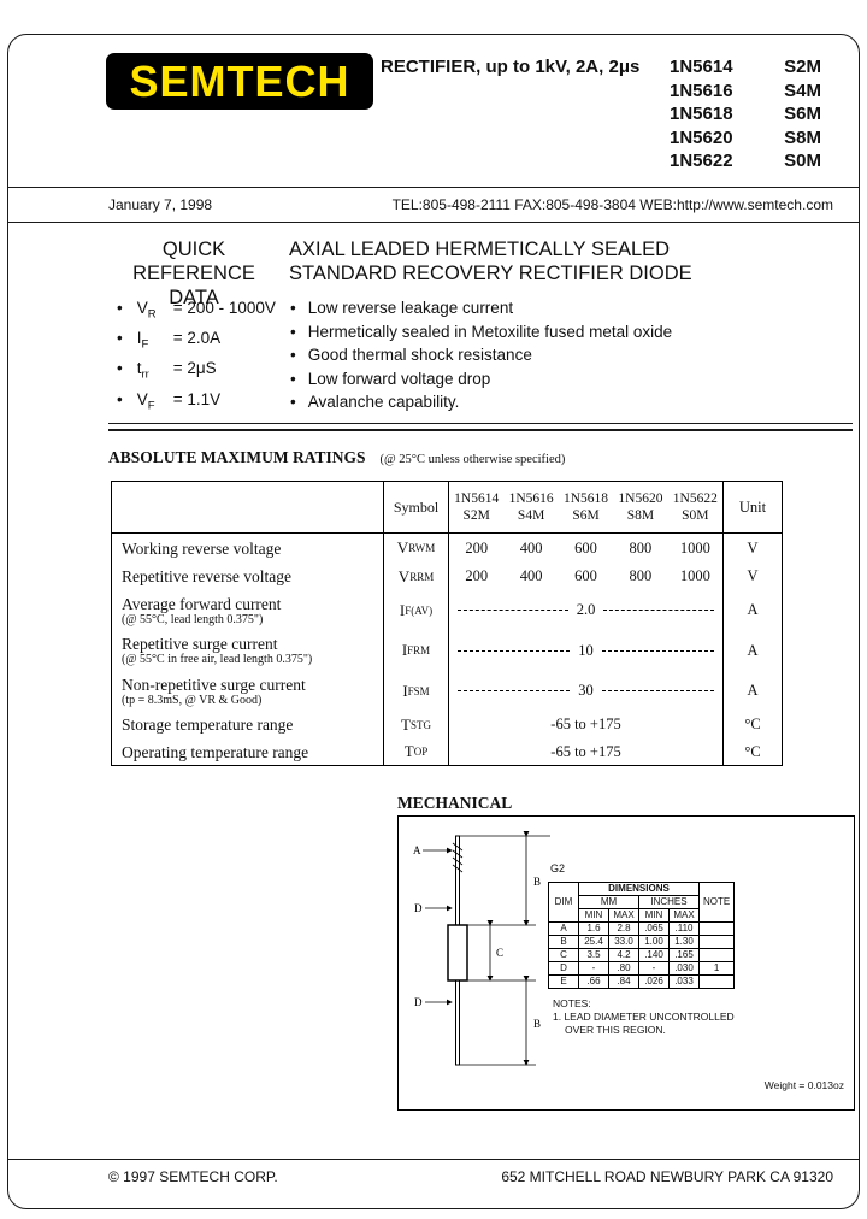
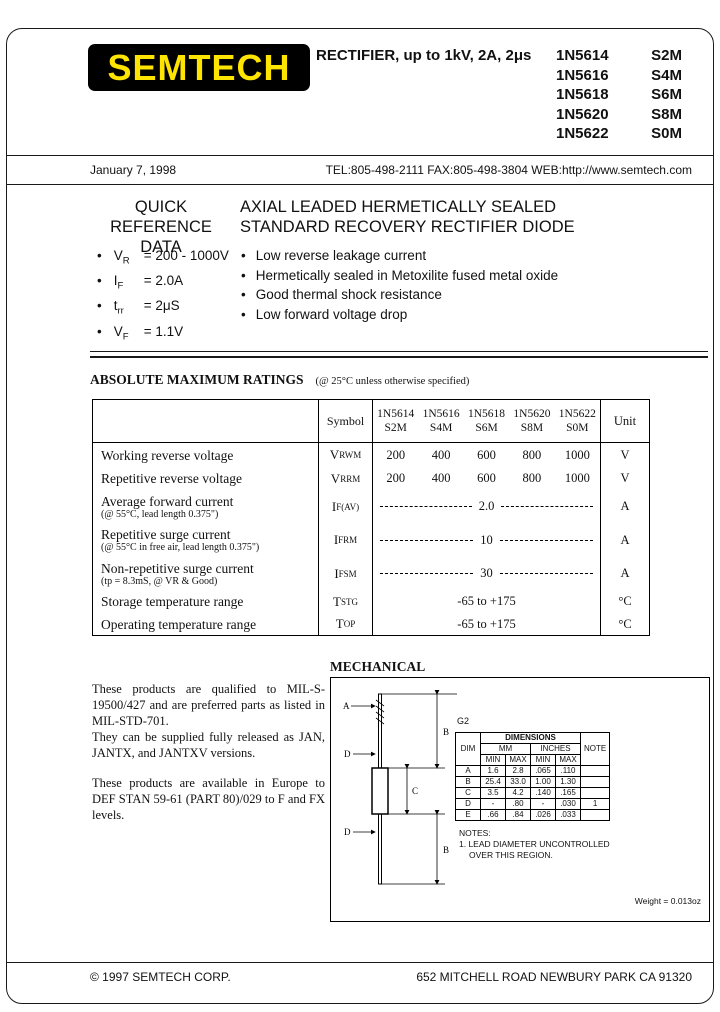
  SEMTECH
  RECTIFIER, up to 1kV, 2A, 2μs
  1N5614
  S2M
  1N5616
  S4M
  1N5618
  S6M
  1N5620
  S8M
  1N5622
  S0M
  January 7, 1998
  TEL:805-498-2111 FAX:805-498-3804 WEB:http://www.semtech.com
  QUICK REFERENCE
  DATA
  AXIAL LEADED HERMETICALLY SEALED
  STANDARD RECOVERY RECTIFIER DIODE
  VR
  = 200 - 1000V
  IF
  = 2.0A
  trr
  = 2μS
  VF
  = 1.1V
  Low reverse leakage current
  Hermetically sealed in Metoxilite fused metal oxide
  Good thermal shock resistance
  Low forward voltage drop
- Avalanche capability.
  ABSOLUTE MAXIMUM RATINGS (@ 25°C unless otherwise specified)
  Symbol
  1N5614
  S2M
  1N5616
  S4M
  1N5618
  S6M
  1N5620
  S8M
  1N5622
  S0M
  Unit
  Working reverse voltage
  V
  RWM
  200
  400
  600
  800
  1000
  V
  Repetitive reverse voltage
  V
  RRM
  200
  400
  600
  800
  1000
  V
  Average forward current
  (@ 55°C, lead length 0.375")
  I
  F(AV)
  2.0
  A
  Repetitive surge current
  (@ 55°C in free air, lead length 0.375")
  I
  FRM
  10
  A
  Non-repetitive surge current
  (tp = 8.3mS, @ VR & Good)
  I
  FSM
  30
  A
  Storage temperature range
  T
  STG
  -65 to +175
  °C
  Operating temperature range
  T
  OP
  -65 to +175
  °C
  MECHANICAL
+ These products are qualified to MIL-S-19500/427 and are preferred parts as listed in MIL-STD-701.
+ They can be supplied fully released as JAN, JANTX, and JANTXV versions.
+ These products are available in Europe to DEF STAN 59-61 (PART 80)/029 to F and FX levels.
  A
  D
  D
  C
  B
  B
  G2
  DIM	DIMENSIONS	NOTE
  MM	INCHES
  MIN	MAX	MIN	MAX
  A	1.6	2.8	.065	.110
  B	25.4	33.0	1.00	1.30
  C	3.5	4.2	.140	.165
  D	-	.80	-	.030	1
  E	.66	.84	.026	.033
  NOTES:
  1. LEAD DIAMETER UNCONTROLLED
  OVER THIS REGION.
  Weight = 0.013oz
  © 1997 SEMTECH CORP.
  652 MITCHELL ROAD NEWBURY PARK CA 91320
